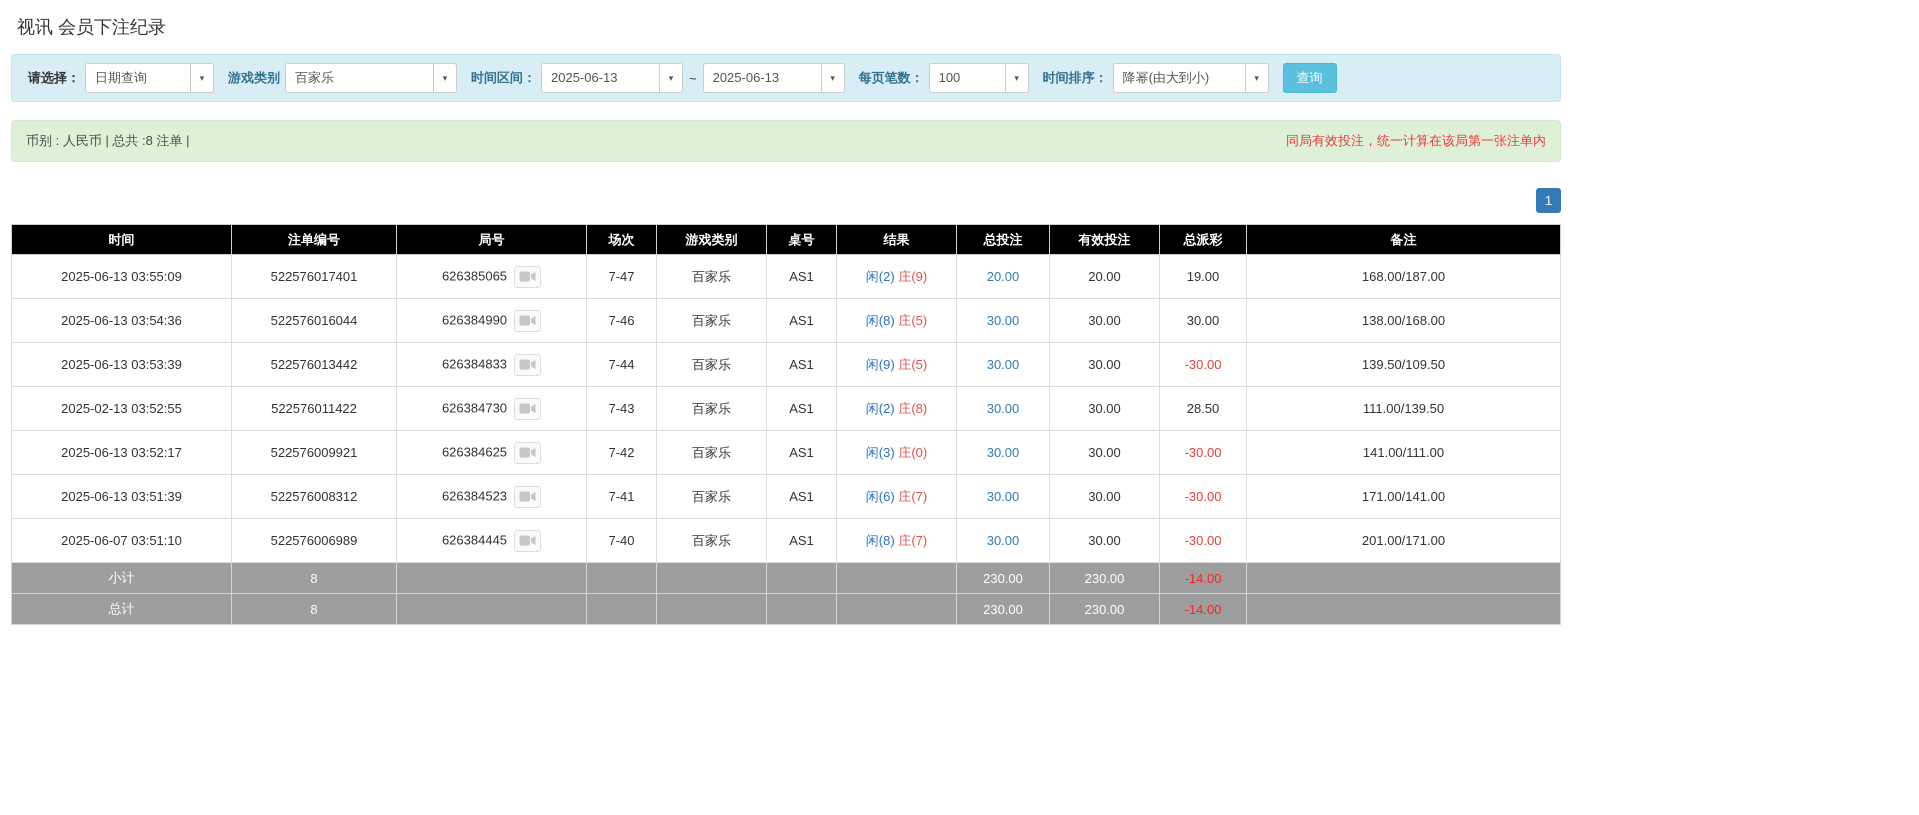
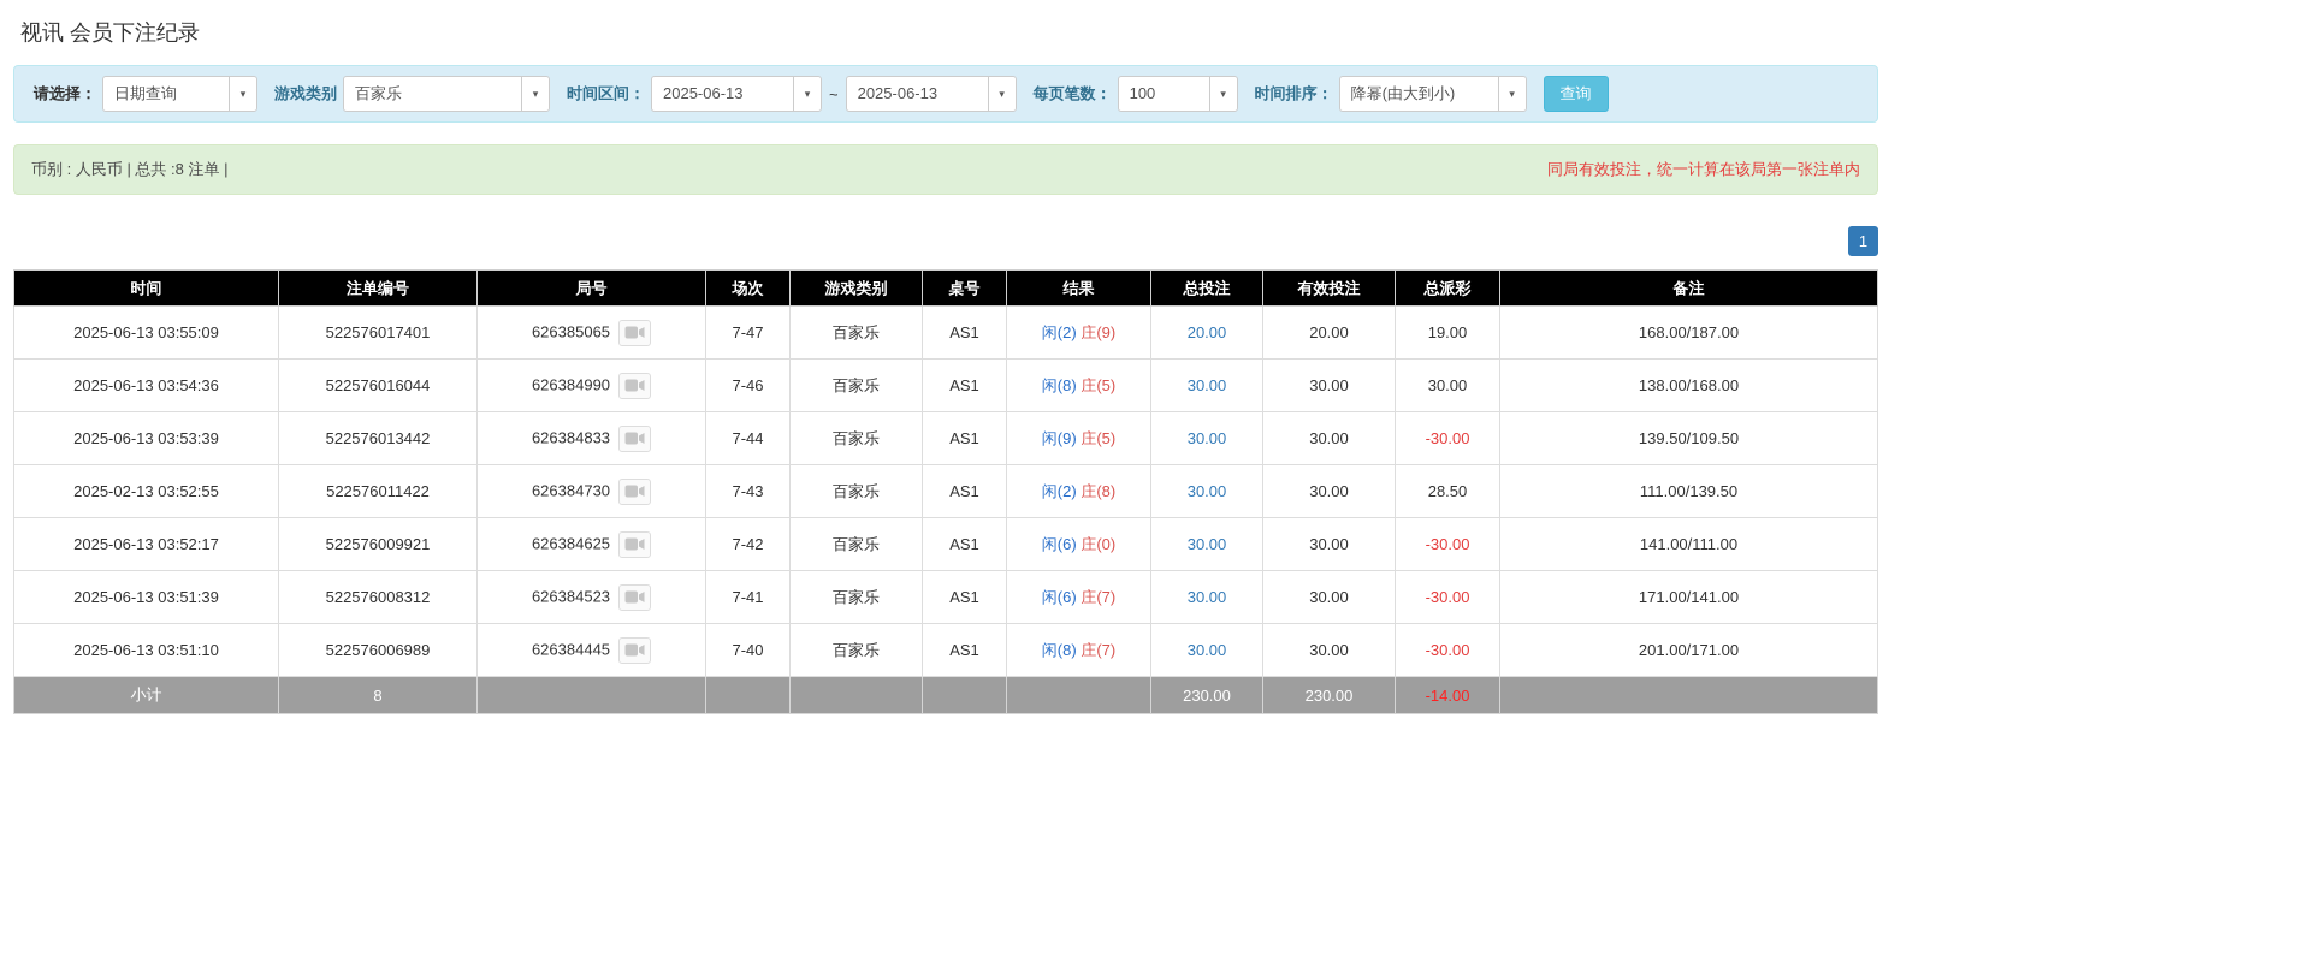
  视讯 会员下注纪录
  请选择：
  日期查询
  ▾
  游戏类别
  百家乐
  ▾
  时间区间：
  2025-06-13
  ▾
  ~
  2025-06-13
  ▾
  每页笔数：
  100
  ▾
  时间排序：
  降幂(由大到小)
  ▾
  查询
  币别 : 人民币 | 总共 :8 注单 |
  同局有效投注，统一计算在该局第一张注单内
  1
  时间	注单编号	局号	场次	游戏类别	桌号	结果	总投注	有效投注	总派彩	备注
  2025-06-13 03:55:09	522576017401	626385065	7-47	百家乐	AS1	闲(2) 庄(9)	20.00	20.00	19.00	168.00/187.00
  2025-06-13 03:54:36	522576016044	626384990	7-46	百家乐	AS1	闲(8) 庄(5)	30.00	30.00	30.00	138.00/168.00
  2025-06-13 03:53:39	522576013442	626384833	7-44	百家乐	AS1	闲(9) 庄(5)	30.00	30.00	-30.00	139.50/109.50
  2025-02-13 03:52:55	522576011422	626384730	7-43	百家乐	AS1	闲(2) 庄(8)	30.00	30.00	28.50	111.00/139.50
- 2025-06-13 03:52:17	522576009921	626384625	7-42	百家乐	AS1	闲(3) 庄(0)	30.00	30.00	-30.00	141.00/111.00
+ 2025-06-13 03:52:17	522576009921	626384625	7-42	百家乐	AS1	闲(6) 庄(0)	30.00	30.00	-30.00	141.00/111.00
  2025-06-13 03:51:39	522576008312	626384523	7-41	百家乐	AS1	闲(6) 庄(7)	30.00	30.00	-30.00	171.00/141.00
- 2025-06-07 03:51:10	522576006989	626384445	7-40	百家乐	AS1	闲(8) 庄(7)	30.00	30.00	-30.00	201.00/171.00
+ 2025-06-13 03:51:10	522576006989	626384445	7-40	百家乐	AS1	闲(8) 庄(7)	30.00	30.00	-30.00	201.00/171.00
  小计	8						230.00	230.00	-14.00
- 总计	8						230.00	230.00	-14.00
